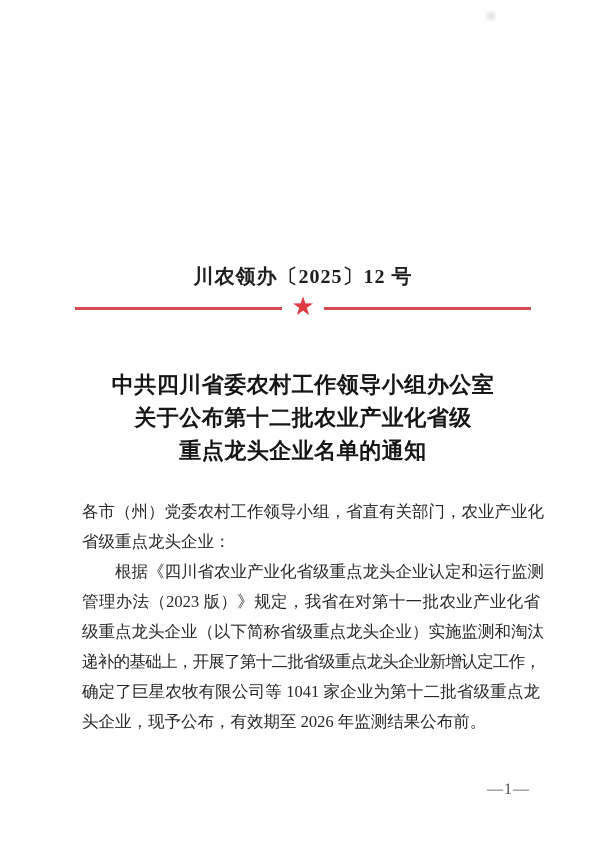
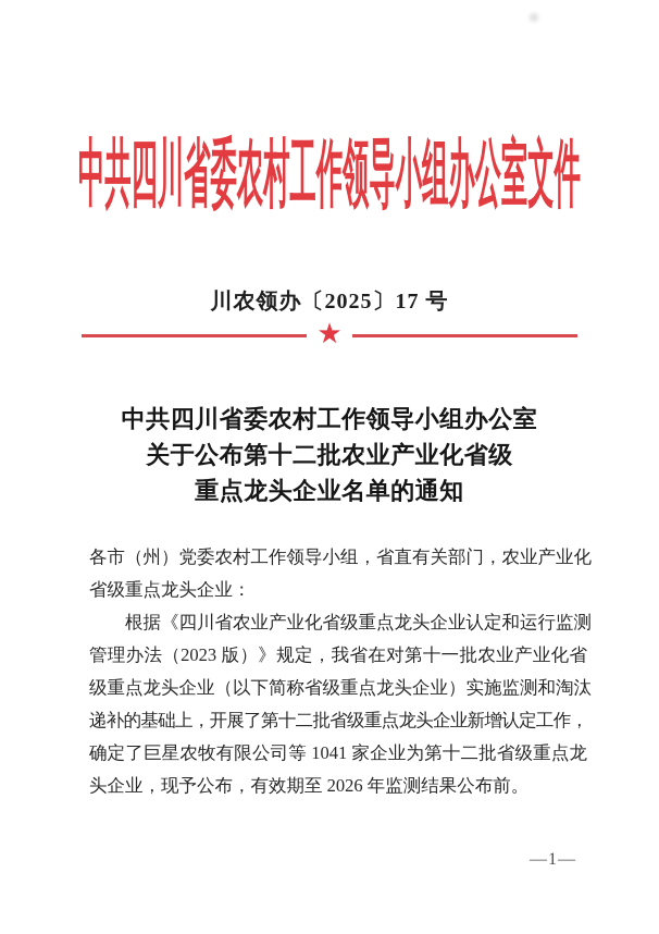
+ 中共四川省委农村工作领导小组办公室文件
- 川农领办〔2025〕12 号
+ 川农领办〔2025〕17 号
  ★
  中共四川省委农村工作领导小组办公室
  关于公布第十二批农业产业化省级
  重点龙头企业名单的通知
  各市（州）党委农村工作领导小组，省直有关部门，农业产业化
  省级重点龙头企业：
  根据《四川省农业产业化省级重点龙头企业认定和运行监测
  管理办法（2023 版）》规定，我省在对第十一批农业产业化省
  级重点龙头企业（以下简称省级重点龙头企业）实施监测和淘汰
  递补的基础上，开展了第十二批省级重点龙头企业新增认定工作，
  确定了巨星农牧有限公司等 1041 家企业为第十二批省级重点龙
  头企业，现予公布，有效期至 2026 年监测结果公布前。
  —1—
